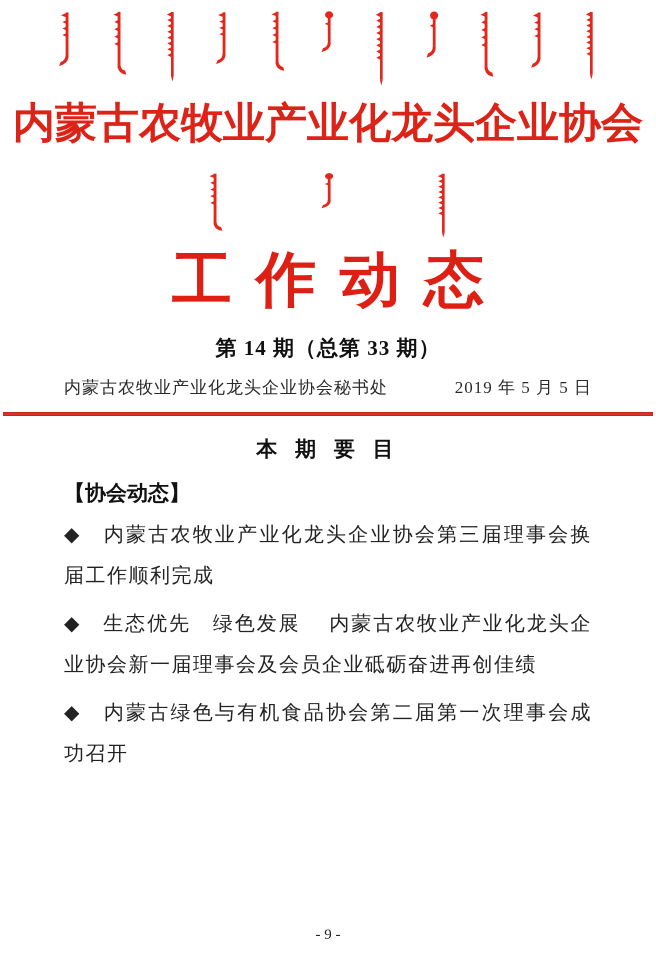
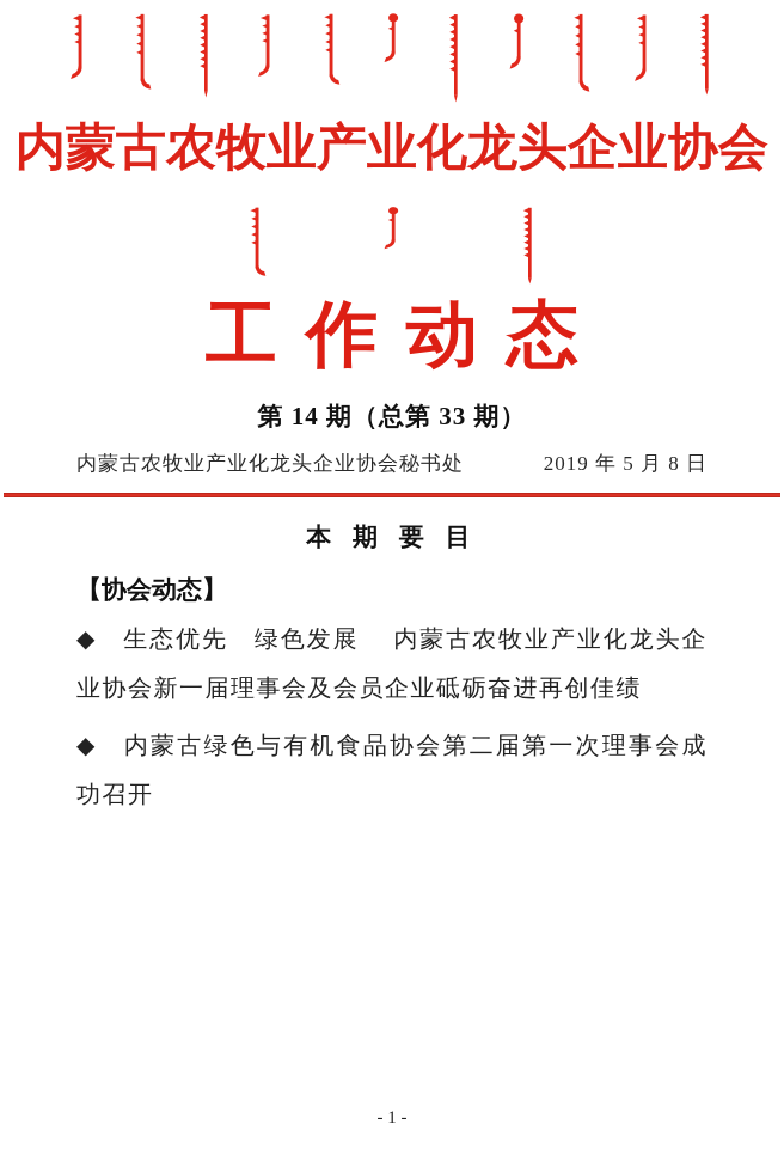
  内蒙古农牧业产业化龙头企业协会
  工作动态
  第 14 期（总第 33 期）
  内蒙古农牧业产业化龙头企业协会秘书处
- 2019 年 5 月 5 日
+ 2019 年 5 月 8 日
  本 期 要 目
  【协会动态】
- ◆ 内蒙古农牧业产业化龙头企业协会第三届理事会换届工作顺利完成
  ◆ 生态优先 绿色发展 内蒙古农牧业产业化龙头企业协会新一届理事会及会员企业砥砺奋进再创佳绩
  ◆ 内蒙古绿色与有机食品协会第二届第一次理事会成功召开
- - 9 -
+ - 1 -
